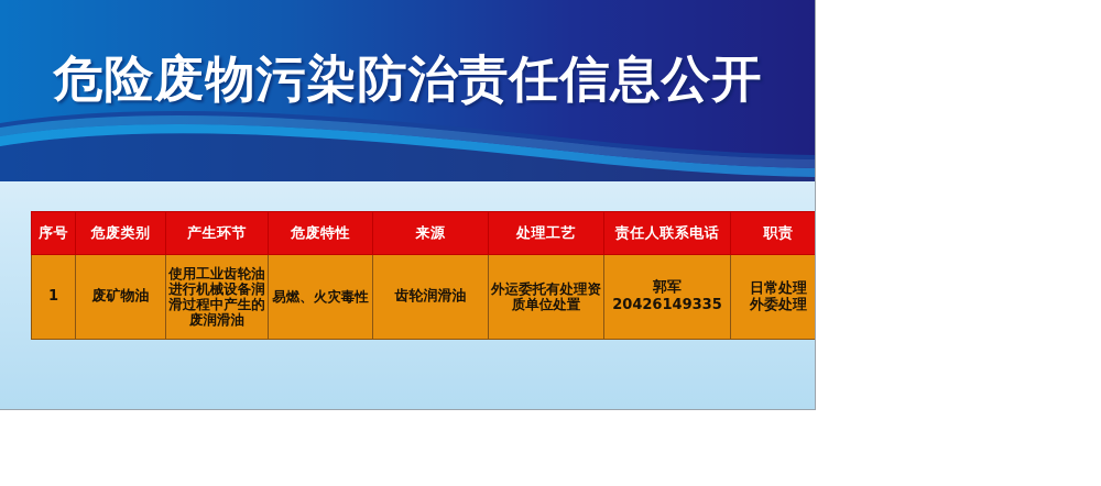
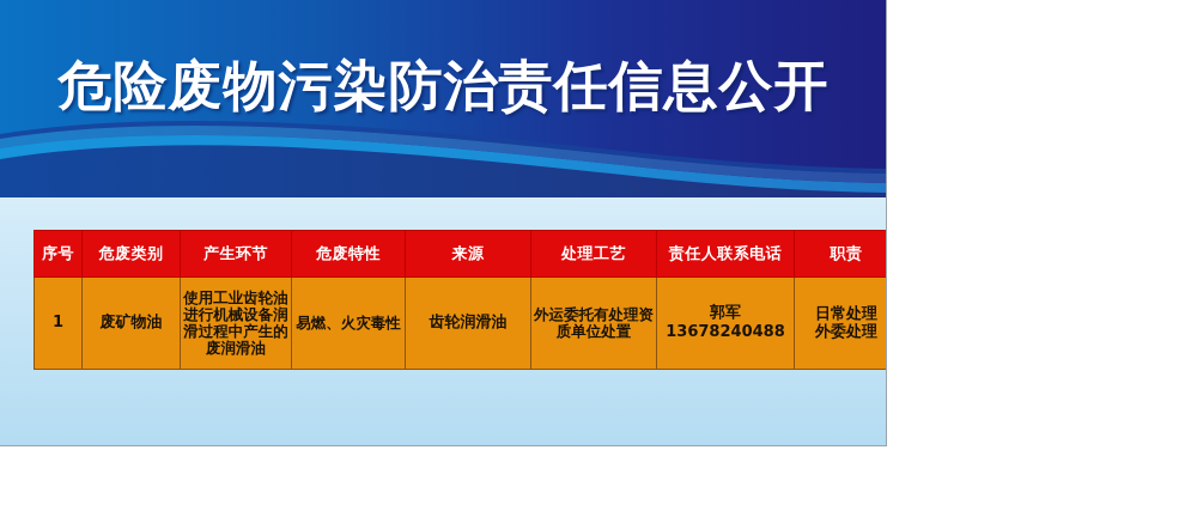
  危险废物污染防治责任信息公开
  序号	危废类别	产生环节	危废特性	来源	处理工艺	责任人联系电话	职责
- 1	废矿物油	使用工业齿轮油进行机械设备润滑过程中产生的废润滑油	易燃、火灾毒性	齿轮润滑油	外运委托有处理资质单位处置	郭军20426149335	日常处理外委处理
+ 1	废矿物油	使用工业齿轮油进行机械设备润滑过程中产生的废润滑油	易燃、火灾毒性	齿轮润滑油	外运委托有处理资质单位处置	郭军13678240488	日常处理外委处理
